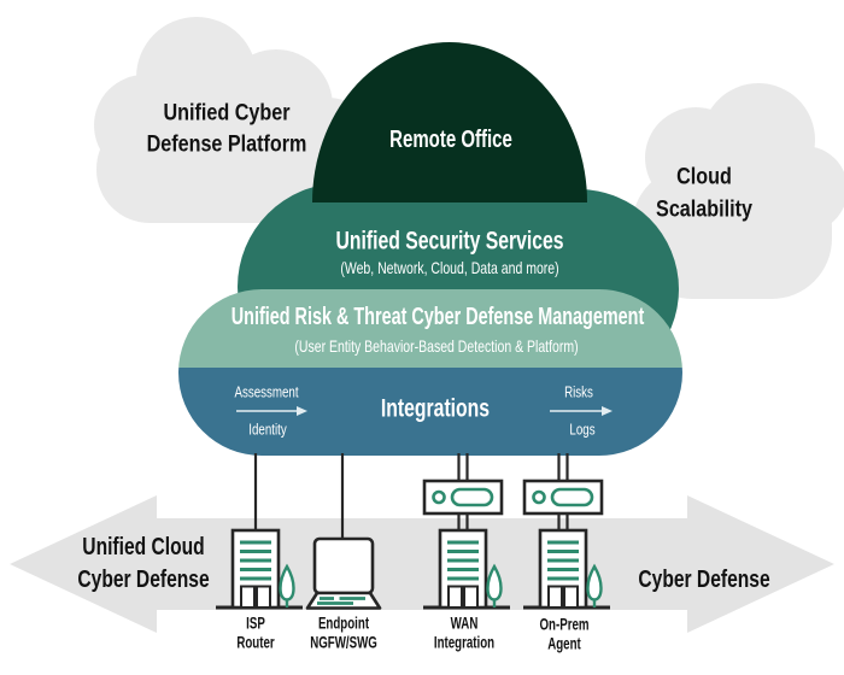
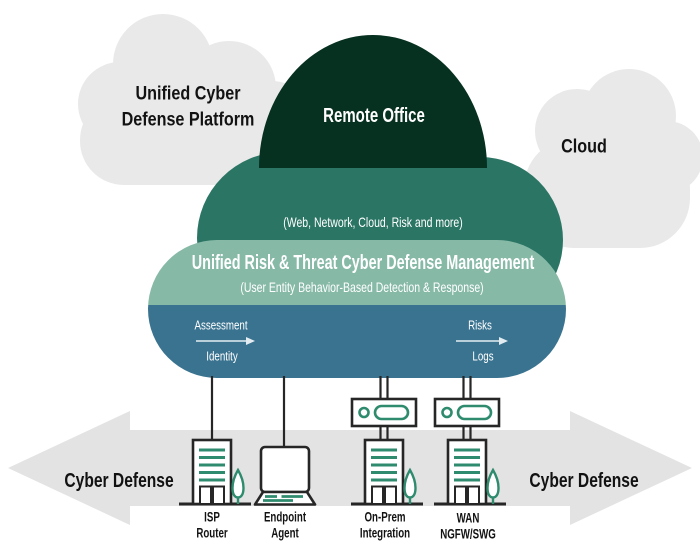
  Unified Cyber
  Defense Platform
  Cloud
- Scalability
  Remote Office
- Unified Security Services
- (Web, Network, Cloud, Data and more)
+ (Web, Network, Cloud, Risk and more)
  Unified Risk & Threat Cyber Defense Management
- (User Entity Behavior-Based Detection & Platform)
+ (User Entity Behavior-Based Detection & Response)
- Integrations
  Assessment
  Identity
  Risks
  Logs
- Unified Cloud
  Cyber Defense
  Cyber Defense
  ISP
  Router
  Endpoint
- NGFW/SWG
+ Agent
- WAN
+ On-Prem
  Integration
- On-Prem
+ WAN
- Agent
+ NGFW/SWG
